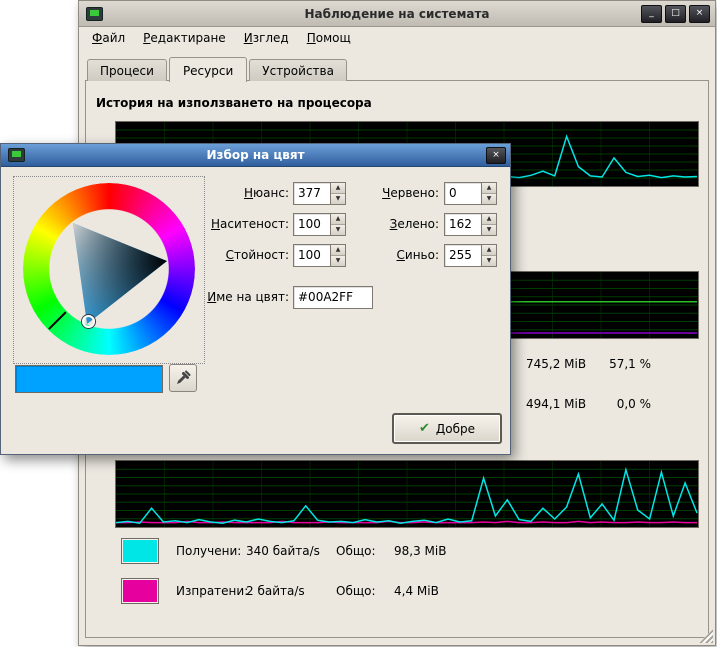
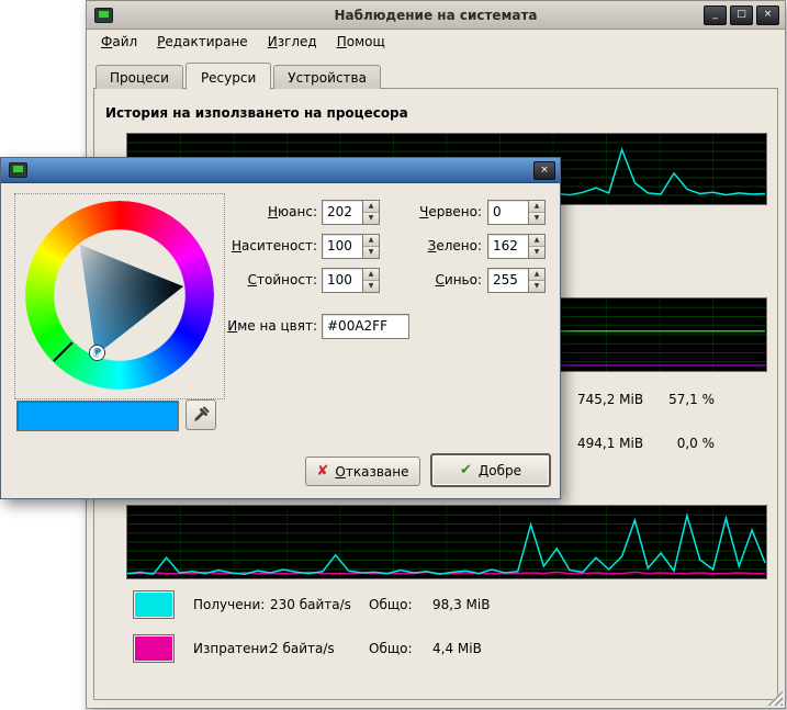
  Наблюдение на системата
  _
  □
  ×
  Файл
  Редактиране
  Изглед
  Помощ
  Процеси
  Ресурси
  Устройства
  История на използването на процесора
  745,2 MiB
  57,1 %
  494,1 MiB
  0,0 %
  Получени:
- 340 байта/s
+ 230 байта/s
  Общо:
  98,3 MiB
  Изпратени:
  2 байта/s
  Общо:
  4,4 MiB
- Избор на цвят
  ×
  Нюанс:
- 377
+ 202
  Наситеност:
  100
  Стойност:
  100
  Червено:
  0
  Зелено:
  162
  Синьо:
  255
  Име на цвят:
  #00A2FF
+ ✘
+ Отказване
  ✔
  Добре
